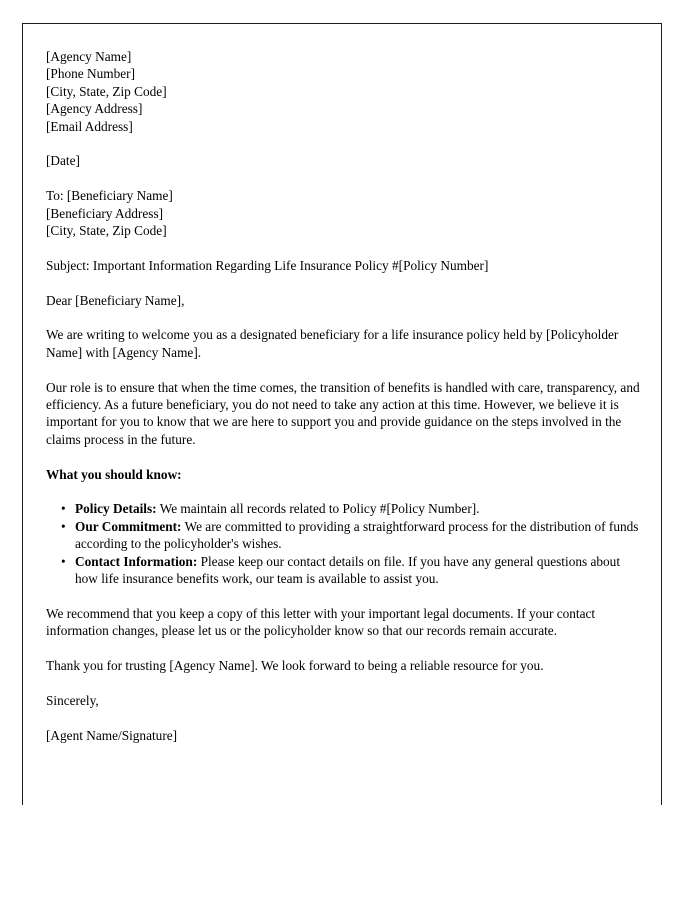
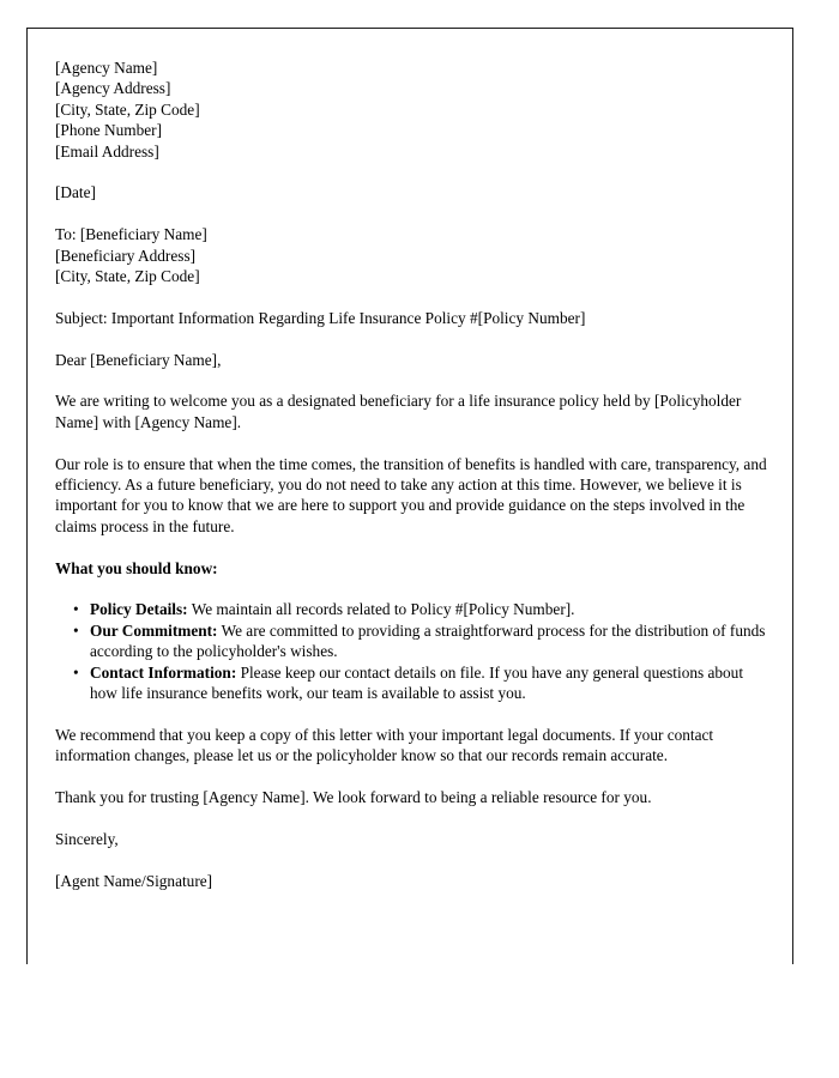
  [Agency Name]
- [Phone Number]
+ [Agency Address]
  [City, State, Zip Code]
- [Agency Address]
+ [Phone Number]
  [Email Address]
  [Date]
  To: [Beneficiary Name]
  [Beneficiary Address]
  [City, State, Zip Code]
  Subject: Important Information Regarding Life Insurance Policy #[Policy Number]
  Dear [Beneficiary Name],
  We are writing to welcome you as a designated beneficiary for a life insurance policy held by [Policyholder Name] with [Agency Name].
  Our role is to ensure that when the time comes, the transition of benefits is handled with care, transparency, and efficiency. As a future beneficiary, you do not need to take any action at this time. However, we believe it is important for you to know that we are here to support you and provide guidance on the steps involved in the claims process in the future.
  What you should know:
  Policy Details: We maintain all records related to Policy #[Policy Number].
  Our Commitment: We are committed to providing a straightforward process for the distribution of funds according to the policyholder's wishes.
  Contact Information: Please keep our contact details on file. If you have any general questions about how life insurance benefits work, our team is available to assist you.
  We recommend that you keep a copy of this letter with your important legal documents. If your contact information changes, please let us or the policyholder know so that our records remain accurate.
  Thank you for trusting [Agency Name]. We look forward to being a reliable resource for you.
  Sincerely,
  [Agent Name/Signature]
